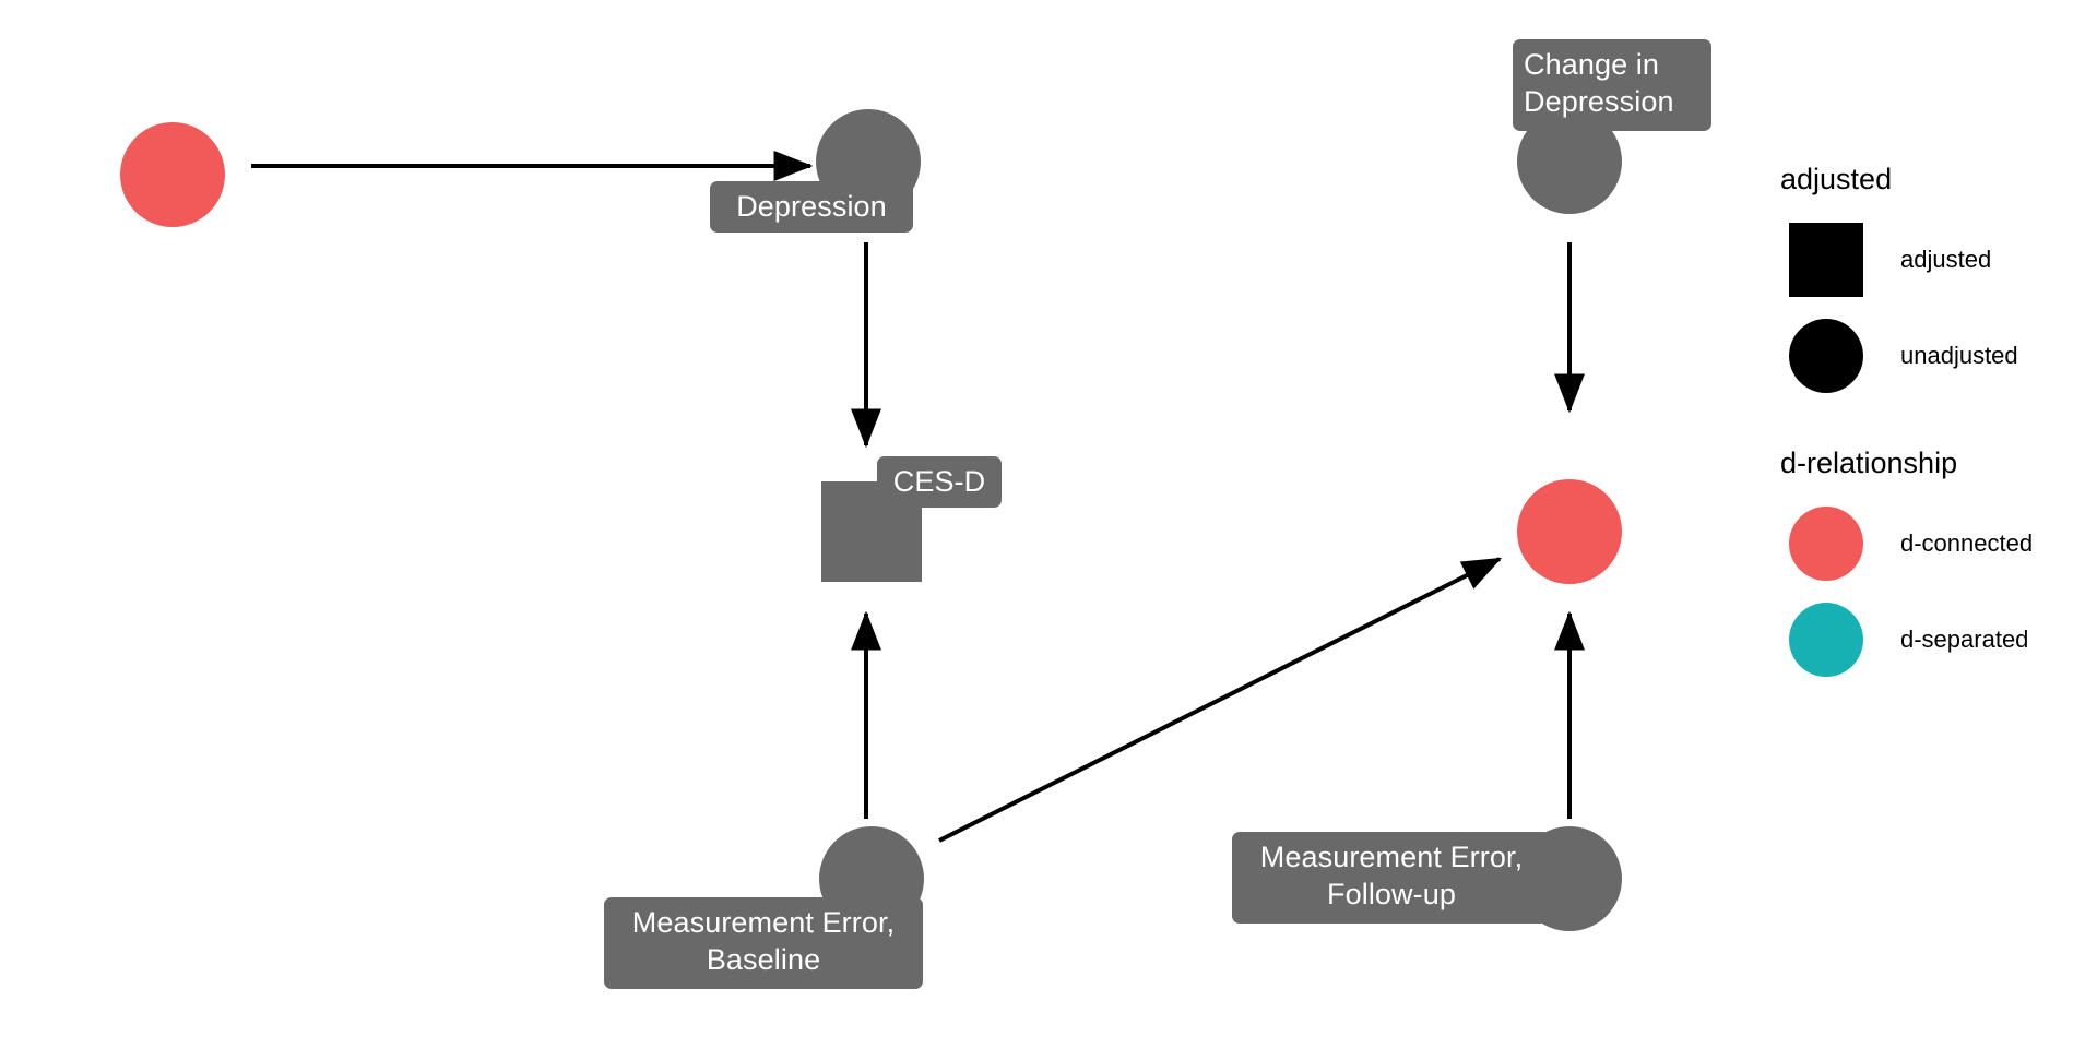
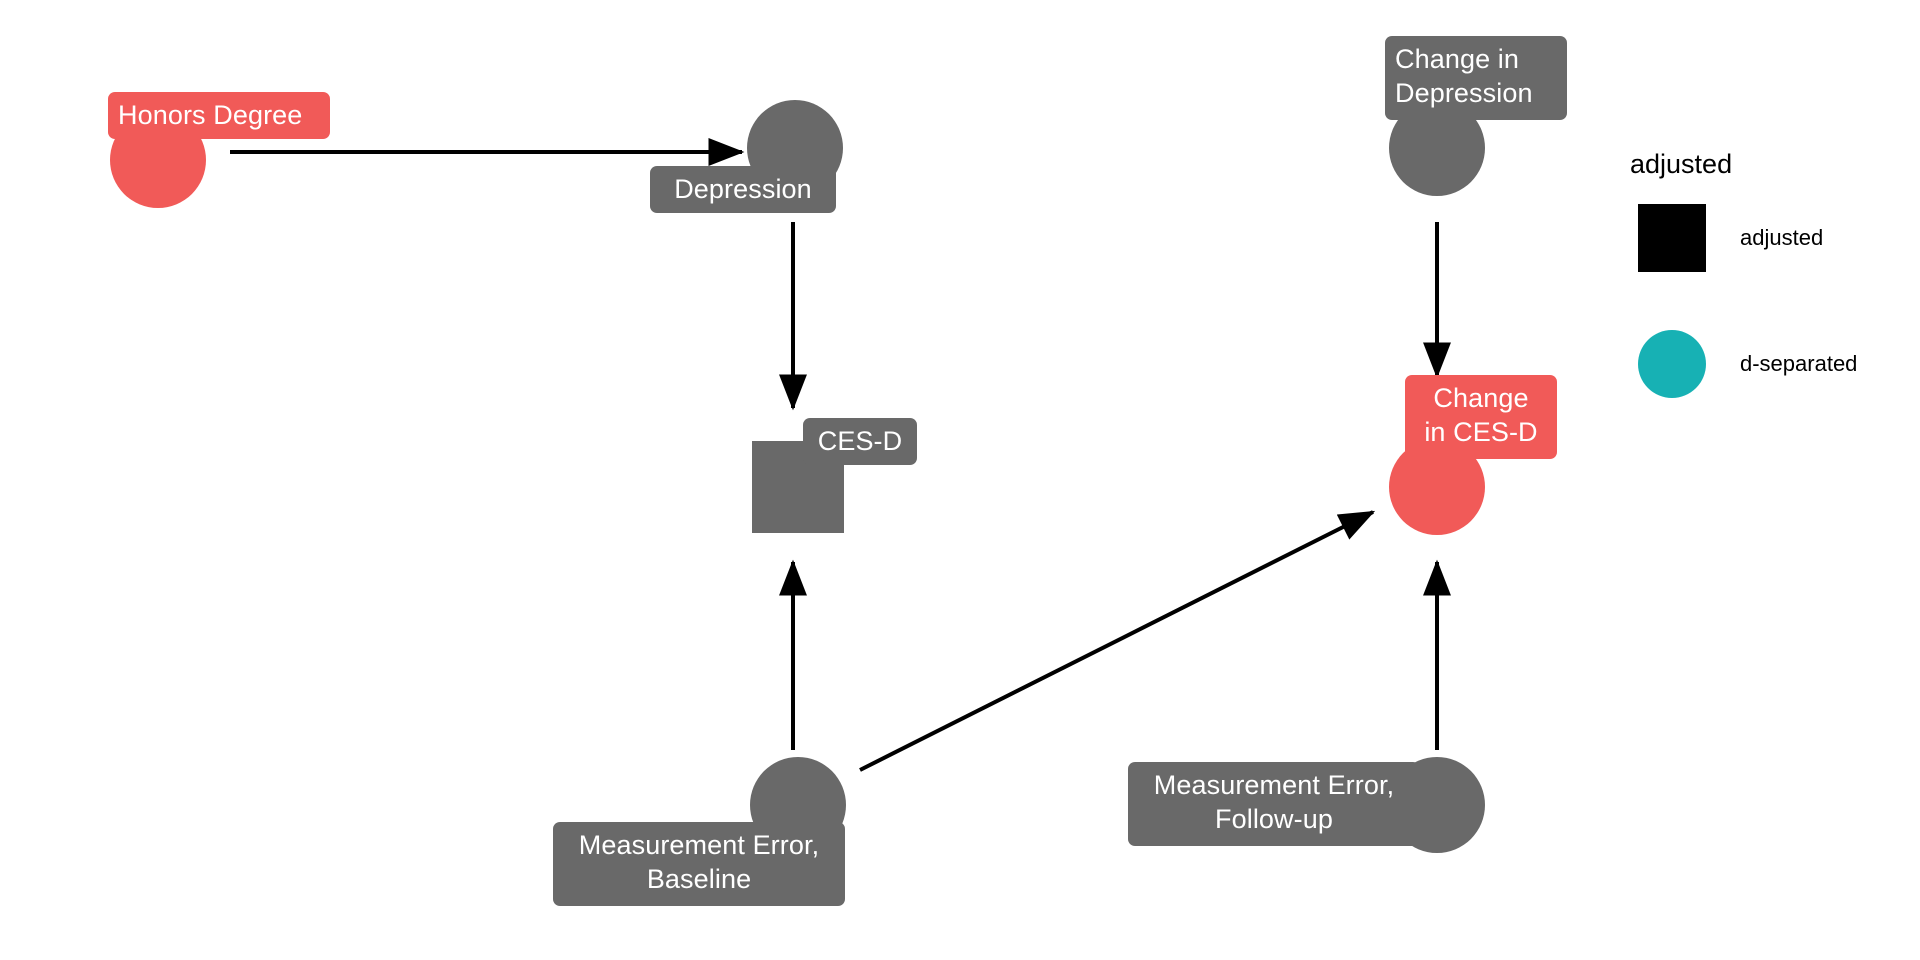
+ Honors Degree
  Depression
  CES-D
  Measurement Error,
  Baseline
  Change in
  Depression
+ Change
+ in CES-D
  Measurement Error,
  Follow-up
  adjusted
  adjusted
- unadjusted
- d-relationship
- d-connected
  d-separated
